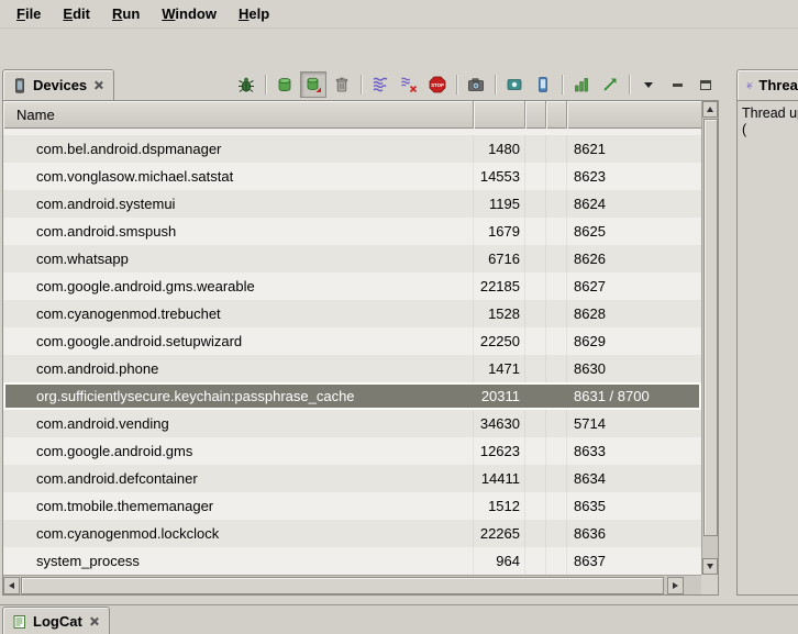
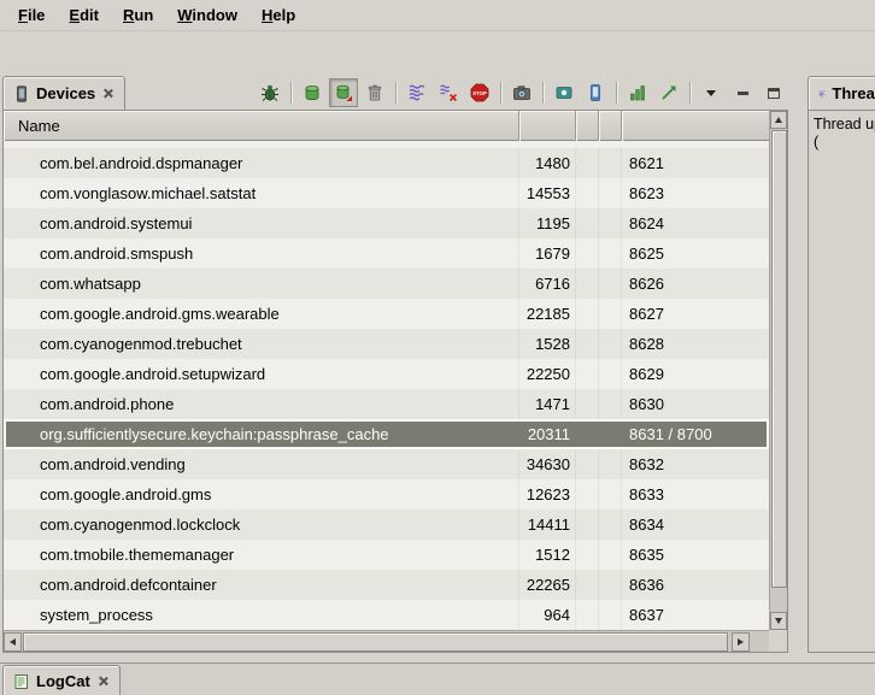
  File
  Edit
  Run
  Window
  Help
  Devices
  Name
  com.bel.android.dspmanager
  1480
  8621
  com.vonglasow.michael.satstat
  14553
  8623
  com.android.systemui
  1195
  8624
  com.android.smspush
  1679
  8625
  com.whatsapp
  6716
  8626
  com.google.android.gms.wearable
  22185
  8627
  com.cyanogenmod.trebuchet
  1528
  8628
  com.google.android.setupwizard
  22250
  8629
  com.android.phone
  1471
  8630
  org.sufficientlysecure.keychain:passphrase_cache
  20311
  8631 / 8700
  com.android.vending
  34630
- 5714
+ 8632
  com.google.android.gms
  12623
  8633
- com.android.defcontainer
+ com.cyanogenmod.lockclock
  14411
  8634
  com.tmobile.thememanager
  1512
  8635
- com.cyanogenmod.lockclock
+ com.android.defcontainer
  22265
  8636
  system_process
  964
  8637
  Threa
  Thread u
  (
  LogCat
